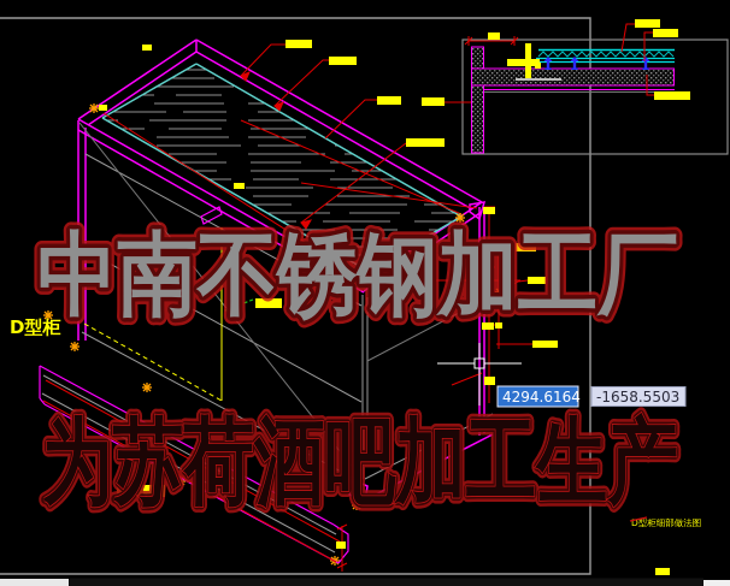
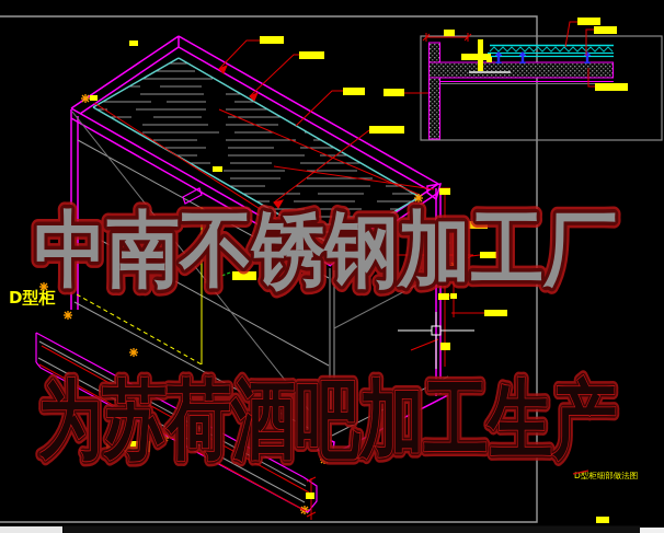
  中南不锈钢加工厂
  为苏荷酒吧加工生产
  D型柜
  D型柜细部做法图
- 4294.6164
- -1658.5503
